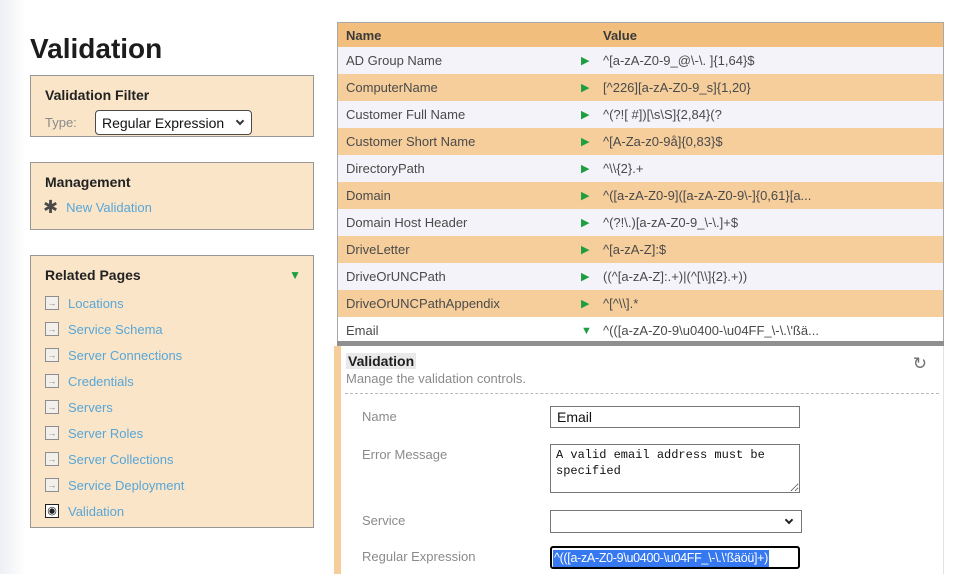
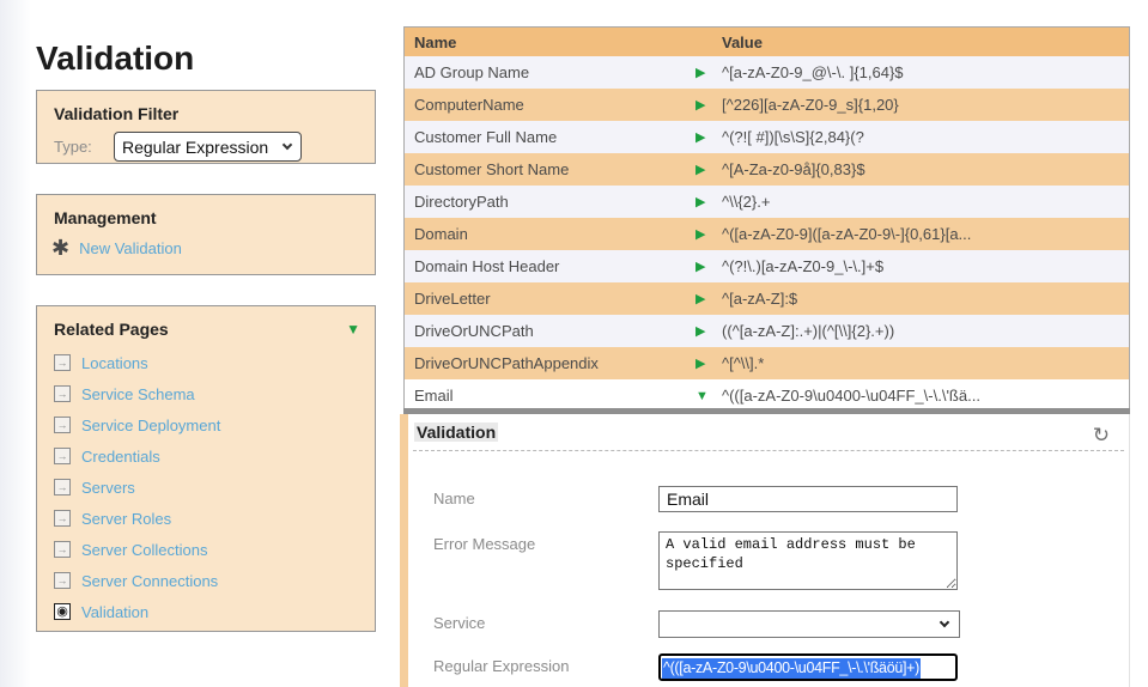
  Validation
  Validation Filter
  Type:
  Regular Expression
  Management
  ✱
  New Validation
  Related Pages
  ▼
  →
  Locations
  →
  Service Schema
  →
- Server Connections
+ Service Deployment
  →
  Credentials
  →
  Servers
  →
  Server Roles
  →
  Server Collections
  →
- Service Deployment
+ Server Connections
  ◉
  Validation
  Name
  Value
  AD Group Name
  ▶
  ^[a-zA-Z0-9_@\-\. ]{1,64}$
  ComputerName
  ▶
  [^226][a-zA-Z0-9_s]{1,20}
  Customer Full Name
  ▶
  ^(?![ #])[\s\S]{2,84}(?
  Customer Short Name
  ▶
  ^[A-Za-z0-9å]{0,83}$
  DirectoryPath
  ▶
  ^\\{2}.+
  Domain
  ▶
  ^([a-zA-Z0-9]([a-zA-Z0-9\-]{0,61}[a...
  Domain Host Header
  ▶
  ^(?!\.)[a-zA-Z0-9_\-\.]+$
  DriveLetter
  ▶
  ^[a-zA-Z]:$
  DriveOrUNCPath
  ▶
  ((^[a-zA-Z]:.+)|(^[\\]{2}.+))
  DriveOrUNCPathAppendix
  ▶
  ^[^\\].*
  Email
  ▼
  ^(([a-zA-Z0-9\u0400-\u04FF_\-\.\'ßä...
  Validation
  ↻
- Manage the validation controls.
  Name
  Email
  Error Message
  Service
  Regular Expression
  ^(([a-zA-Z0-9\u0400-\u04FF_\-\.\'ßäöü]+)
